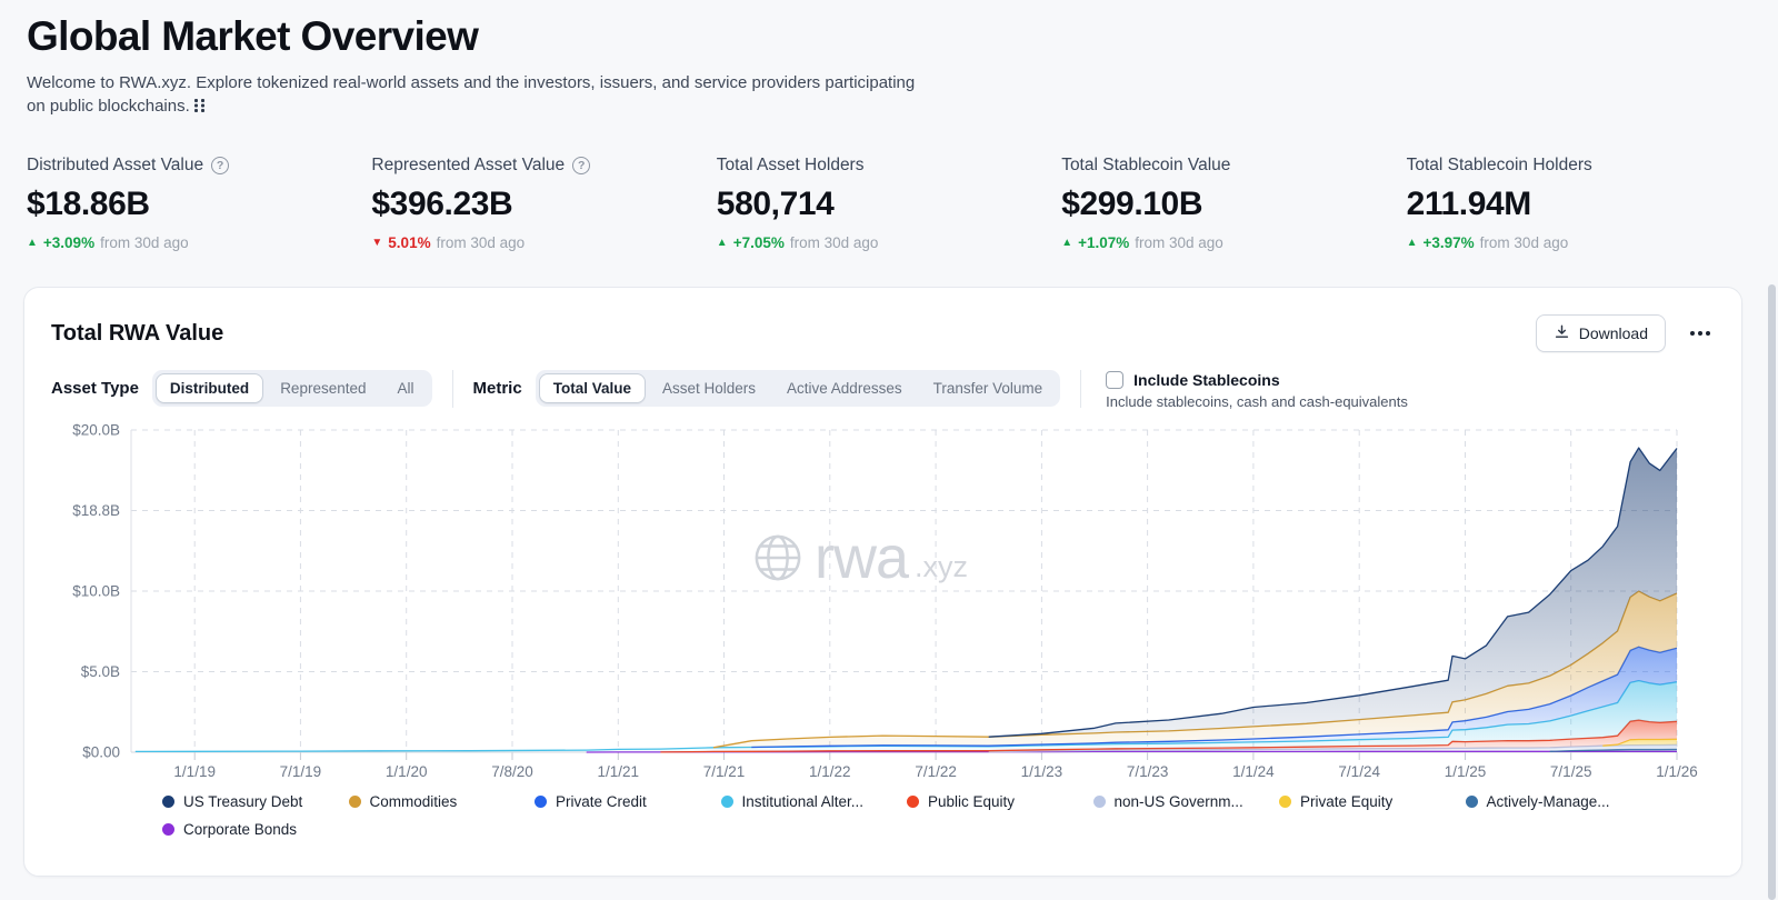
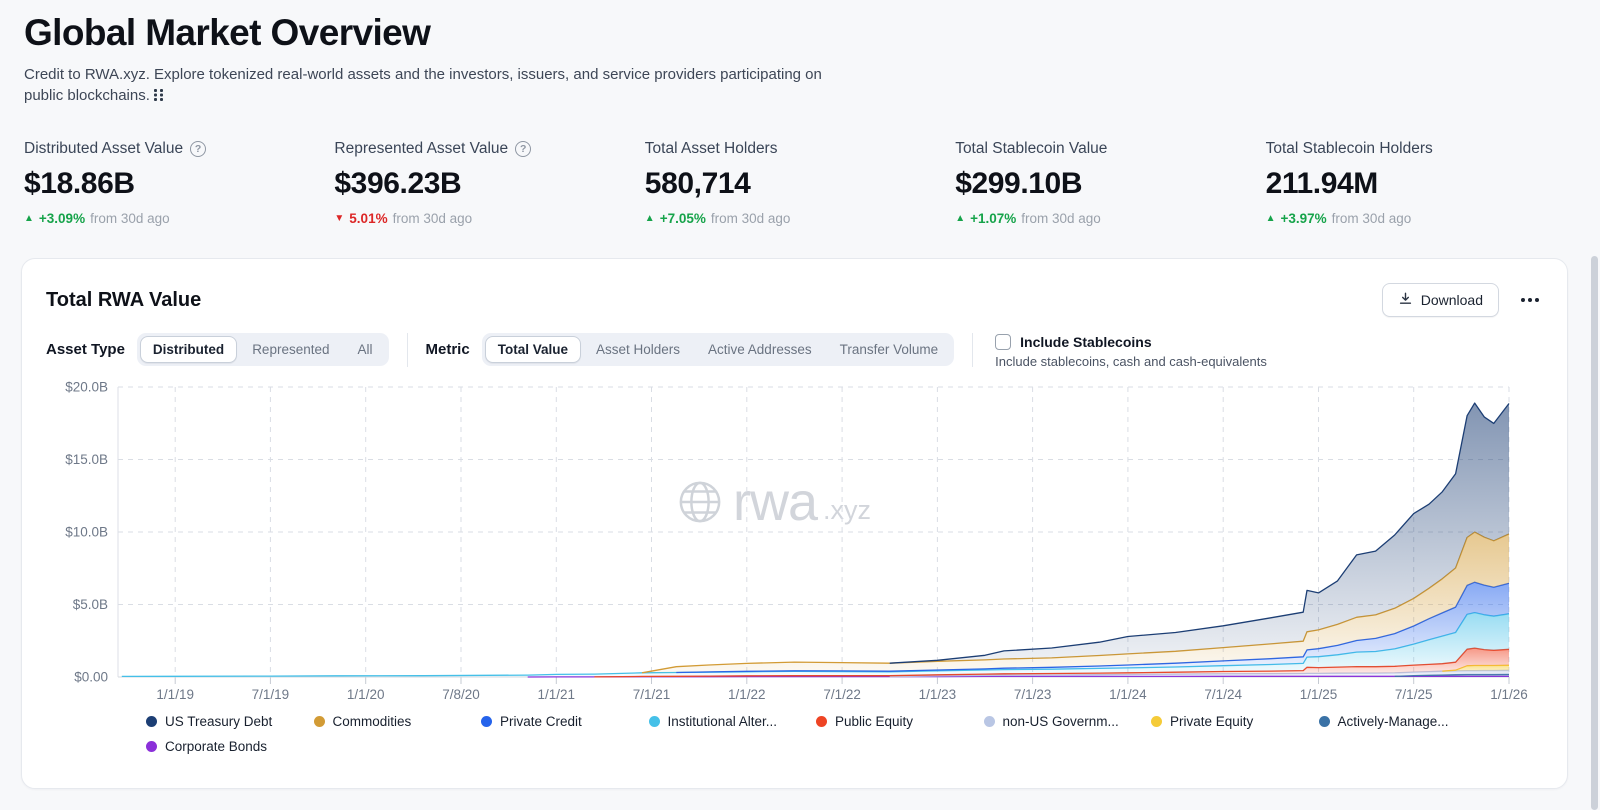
  Global Market Overview
- Welcome to RWA.xyz. Explore tokenized real-world assets and the investors, issuers, and service providers participating on public blockchains.
+ Credit to RWA.xyz. Explore tokenized real-world assets and the investors, issuers, and service providers participating on public blockchains.
  Distributed Asset Value
  ?
  $18.86B
  ▲
  +3.09%
  from 30d ago
  Represented Asset Value
  ?
  $396.23B
  ▼
  5.01%
  from 30d ago
  Total Asset Holders
  580,714
  ▲
  +7.05%
  from 30d ago
  Total Stablecoin Value
  $299.10B
  ▲
  +1.07%
  from 30d ago
  Total Stablecoin Holders
  211.94M
  ▲
  +3.97%
  from 30d ago
  Total RWA Value
  Download
  Asset Type
  Distributed
  Represented
  All
  Metric
  Total Value
  Asset Holders
  Active Addresses
  Transfer Volume
  Include Stablecoins
  Include stablecoins, cash and cash-equivalents
  rwa
  .xyz
  $20.0B
- $18.8B
+ $15.0B
  $10.0B
  $5.0B
  $0.00
  1/1/19
  7/1/19
  1/1/20
  7/8/20
  1/1/21
  7/1/21
  1/1/22
  7/1/22
  1/1/23
  7/1/23
  1/1/24
  7/1/24
  1/1/25
  7/1/25
  1/1/26
  US Treasury Debt
  Commodities
  Private Credit
  Institutional Alter...
  Public Equity
  non-US Governm...
  Private Equity
  Actively-Manage...
  Corporate Bonds
